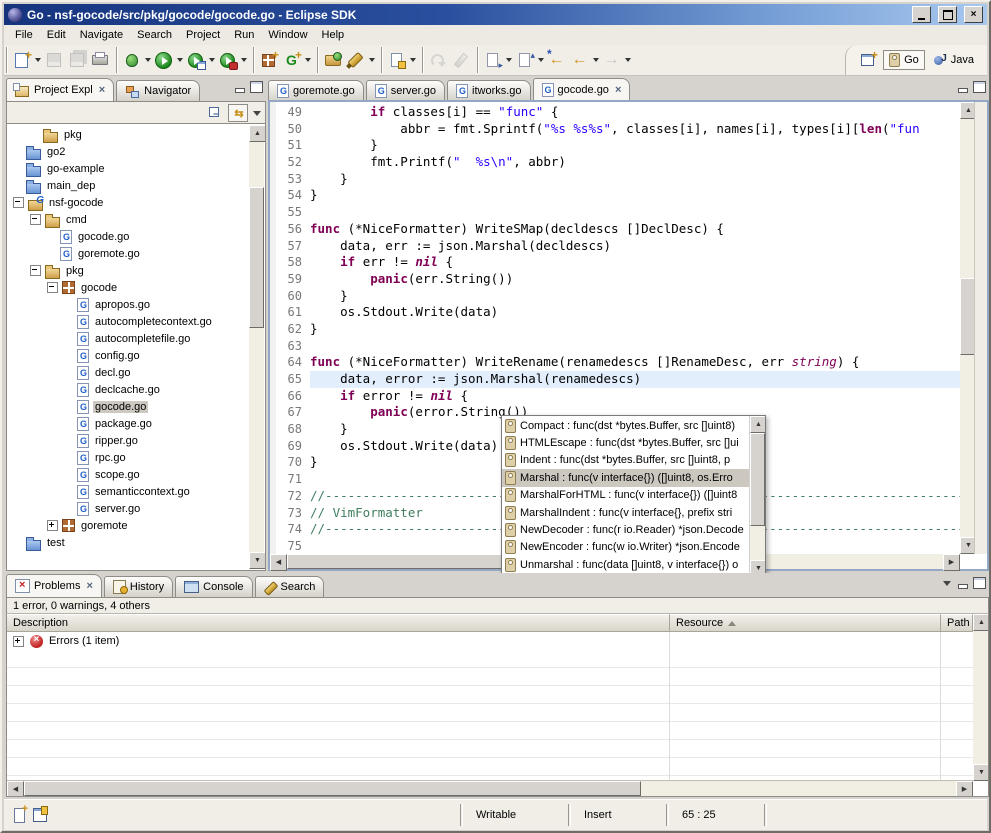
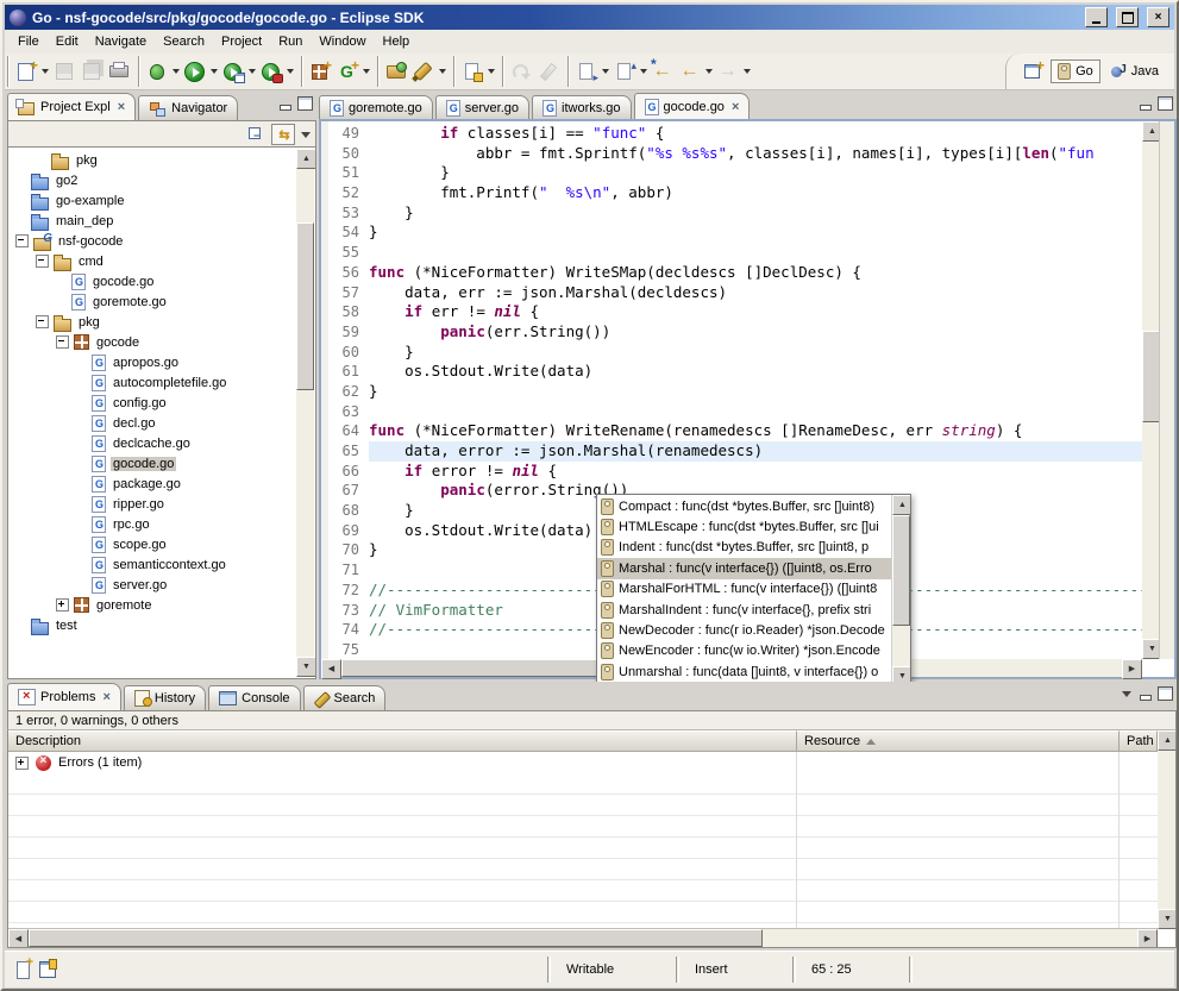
  Go - nsf-gocode/src/pkg/gocode/gocode.go - Eclipse SDK
  ×
  File
  Edit
  Navigate
  Search
  Project
  Run
  Window
  Help
  Go
  Java
  Project Expl
  ×
  Navigator
  ⇆
  pkg
  go2
  go-example
  main_dep
  nsf-gocode
  cmd
  gocode.go
  goremote.go
  pkg
  gocode
  apropos.go
- autocompletecontext.go
  autocompletefile.go
  config.go
  decl.go
  declcache.go
  gocode.go
  package.go
  ripper.go
  rpc.go
  scope.go
  semanticcontext.go
  server.go
  goremote
  test
  goremote.go
  server.go
  itworks.go
  gocode.go
  ×
  49
  if classes[i] == "func" {
  50
  abbr = fmt.Sprintf("%s %s%s", classes[i], names[i], types[i][len("fun
  51
  }
  52
  fmt.Printf(" %s\n", abbr)
  53
  }
  54
  }
  55
  56
  func (*NiceFormatter) WriteSMap(decldescs []DeclDesc) {
  57
  data, err := json.Marshal(decldescs)
  58
  if err != nil {
  59
  panic(err.String())
  60
  }
  61
  os.Stdout.Write(data)
  62
  }
  63
  64
  func (*NiceFormatter) WriteRename(renamedescs []RenameDesc, err string) {
  65
  data, error := json.Marshal(renamedescs)
  66
  if error != nil {
  67
  panic(error.String())
  68
  }
  69
  os.Stdout.Write(data)
  70
  }
  71
  72
  73
  // VimFormatter
  74
  75
  Compact : func(dst *bytes.Buffer, src []uint8)
  HTMLEscape : func(dst *bytes.Buffer, src []ui
  Indent : func(dst *bytes.Buffer, src []uint8, p
  Marshal : func(v interface{}) ([]uint8, os.Erro
  MarshalForHTML : func(v interface{}) ([]uint8
  MarshalIndent : func(v interface{}, prefix stri
  NewDecoder : func(r io.Reader) *json.Decode
  NewEncoder : func(w io.Writer) *json.Encode
  Unmarshal : func(data []uint8, v interface{}) o
  Problems
  ×
  History
  Console
  Search
- 1 error, 0 warnings, 4 others
+ 1 error, 0 warnings, 0 others
  Description
  Resource
  Path
  Errors (1 item)
  Writable
  Insert
  65 : 25
